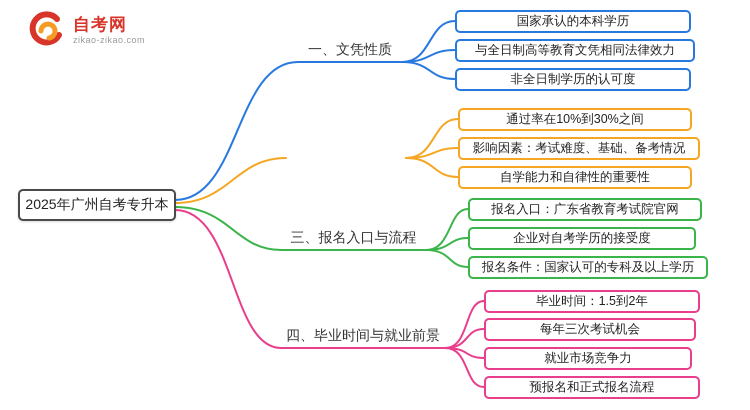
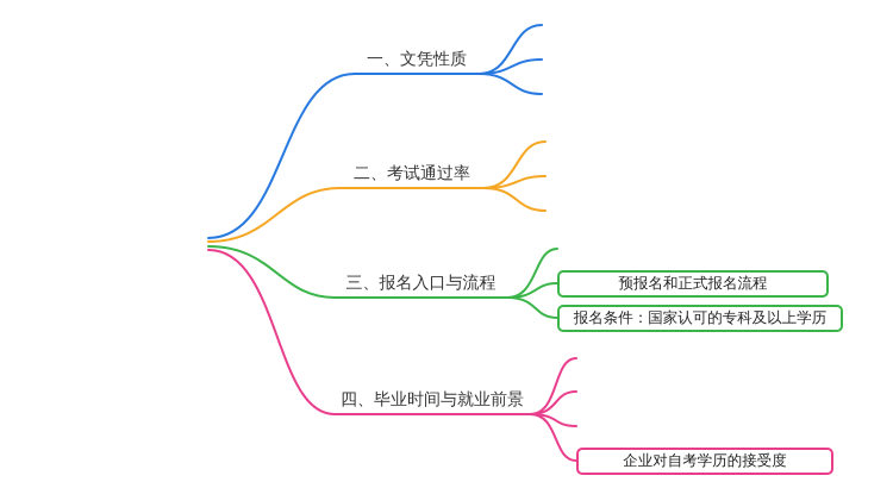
- 自考网
- zikao-zikao.com
- 2025年广州自考专升本
  一、文凭性质
+ 二、考试通过率
  三、报名入口与流程
  四、毕业时间与就业前景
- 国家承认的本科学历
- 与全日制高等教育文凭相同法律效力
- 非全日制学历的认可度
- 通过率在10%到30%之间
- 影响因素：考试难度、基础、备考情况
- 自学能力和自律性的重要性
- 报名入口：广东省教育考试院官网
- 企业对自考学历的接受度
+ 预报名和正式报名流程
  报名条件：国家认可的专科及以上学历
- 毕业时间：1.5到2年
- 每年三次考试机会
- 就业市场竞争力
- 预报名和正式报名流程
+ 企业对自考学历的接受度
